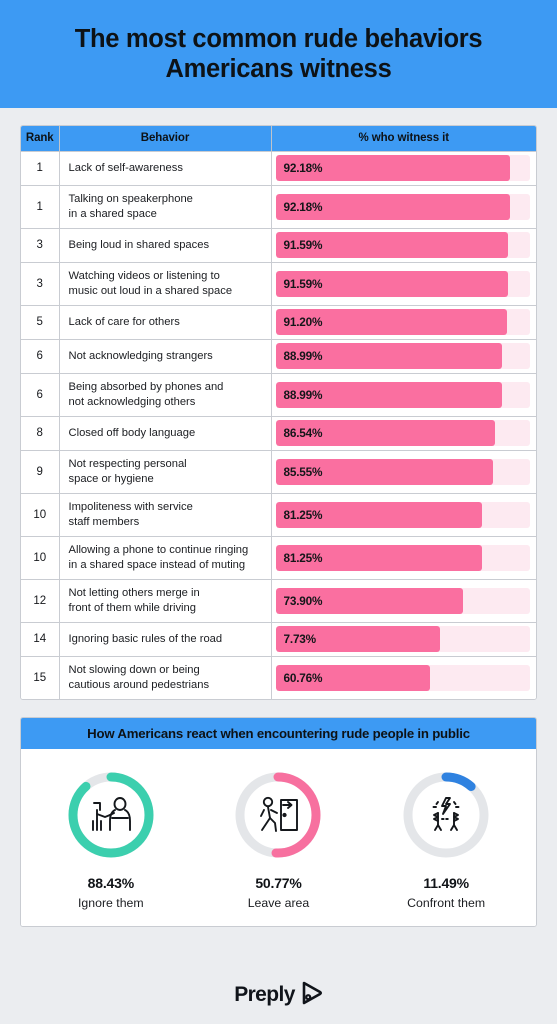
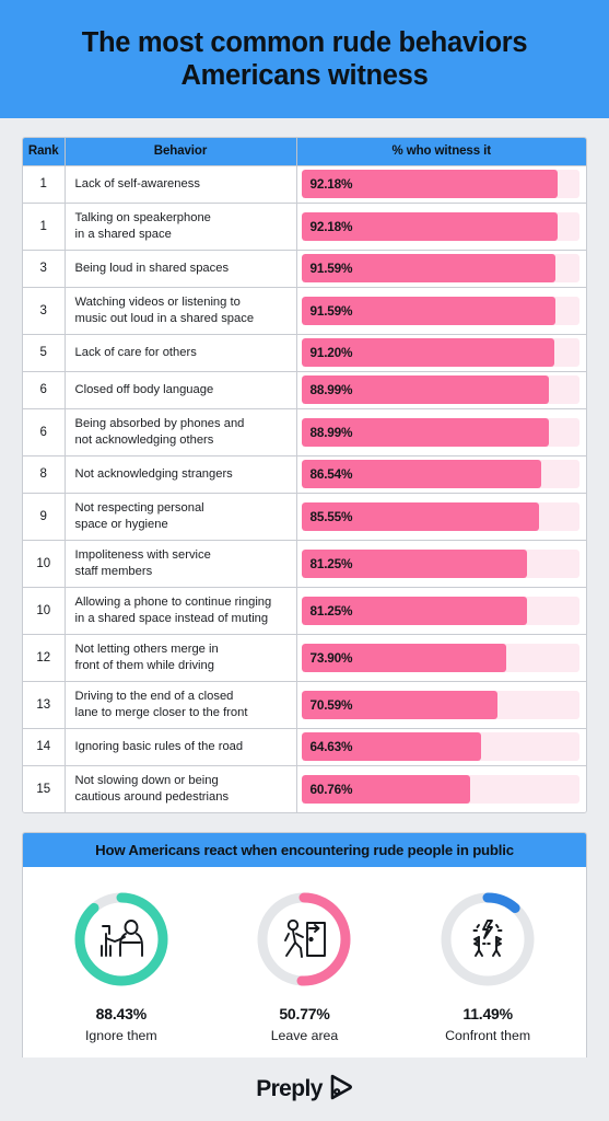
  The most common rude behaviors Americans witness
  Rank	Behavior	% who witness it
  1	Lack of self-awareness	92.18%
  1	Talking on speakerphonein a shared space	92.18%
  3	Being loud in shared spaces	91.59%
  3	Watching videos or listening tomusic out loud in a shared space	91.59%
  5	Lack of care for others	91.20%
- 6	Not acknowledging strangers	88.99%
+ 6	Closed off body language	88.99%
  6	Being absorbed by phones andnot acknowledging others	88.99%
- 8	Closed off body language	86.54%
+ 8	Not acknowledging strangers	86.54%
  9	Not respecting personalspace or hygiene	85.55%
  10	Impoliteness with servicestaff members	81.25%
  10	Allowing a phone to continue ringingin a shared space instead of muting	81.25%
  12	Not letting others merge infront of them while driving	73.90%
+ 13	Driving to the end of a closedlane to merge closer to the front	70.59%
- 14	Ignoring basic rules of the road	7.73%
+ 14	Ignoring basic rules of the road	64.63%
  15	Not slowing down or beingcautious around pedestrians	60.76%
  How Americans react when encountering rude people in public
  88.43%
  Ignore them
  50.77%
  Leave area
  11.49%
  Confront them
  Preply
